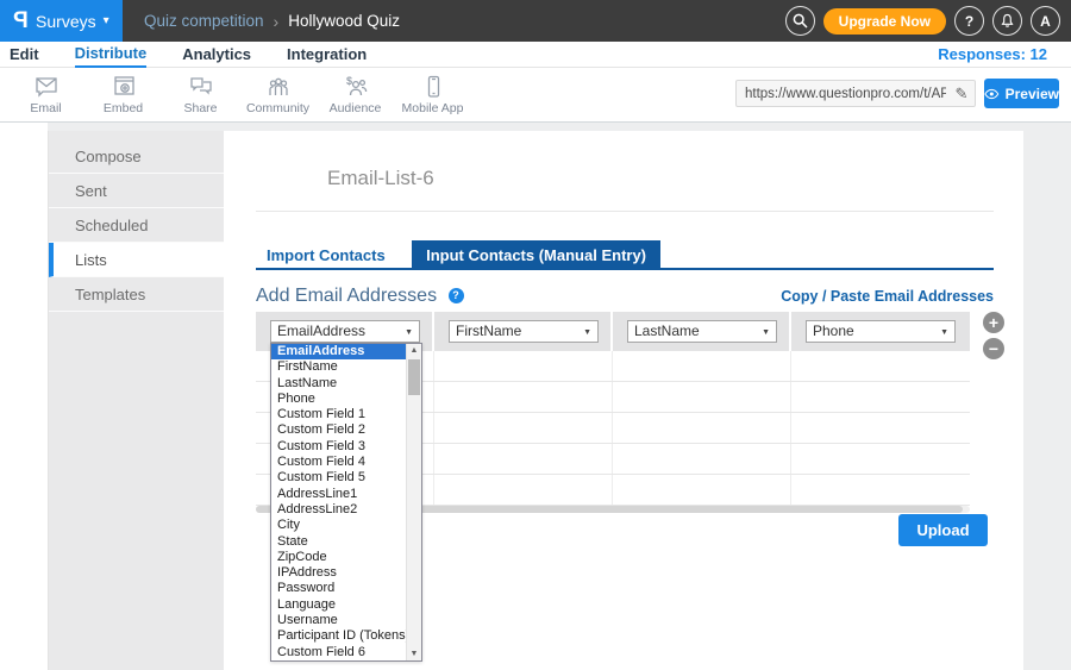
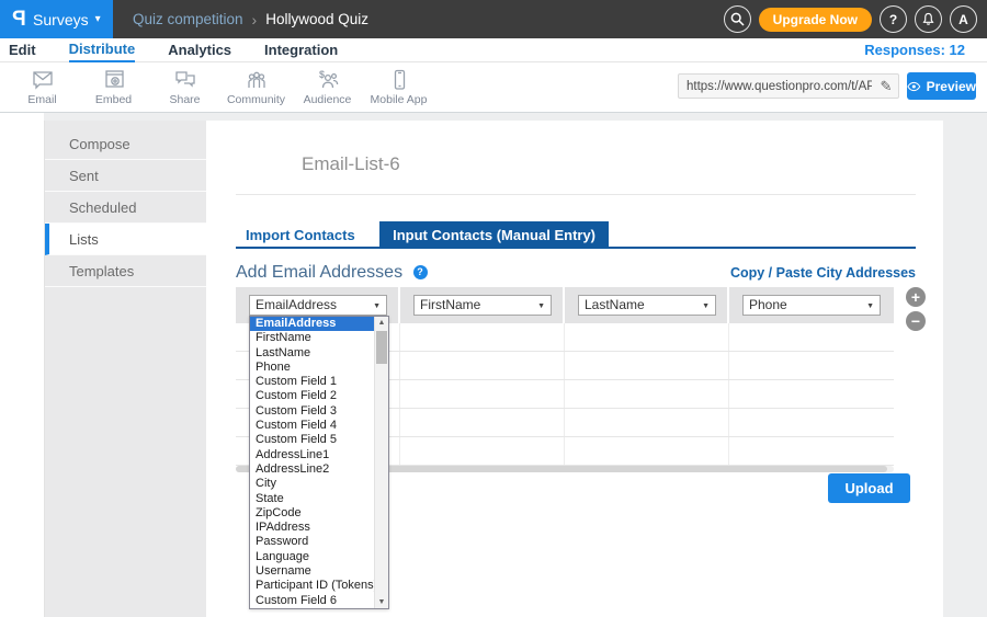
  Surveys
  ▾
  Quiz competition
  ›
  Hollywood Quiz
  Upgrade Now
  ?
  A
  Edit
  Distribute
  Analytics
  Integration
  Responses: 12
  Email
  Embed
  Share
  Community
  $
  Audience
  Mobile App
  https://www.questionpro.com/t/AP
  ✎
  Preview
  Compose
  Sent
  Scheduled
  Lists
  Templates
  Email-List-6
  Import Contacts Input Contacts (Manual Entry)
  Add Email Addresses ?
- Copy / Paste Email Addresses
+ Copy / Paste City Addresses
  EmailAddress
  FirstName
  LastName
  Phone
  +
  −
  Upload
  EmailAddress
  FirstName
  LastName
  Phone
  Custom Field 1
  Custom Field 2
  Custom Field 3
  Custom Field 4
  Custom Field 5
  AddressLine1
  AddressLine2
  City
  State
  ZipCode
  IPAddress
  Password
  Language
  Username
  Participant ID (Tokens
  Custom Field 6
